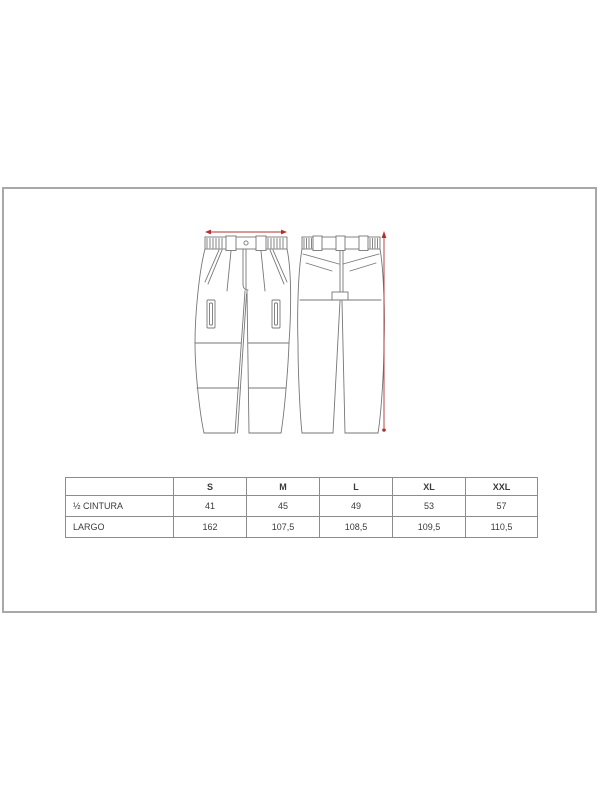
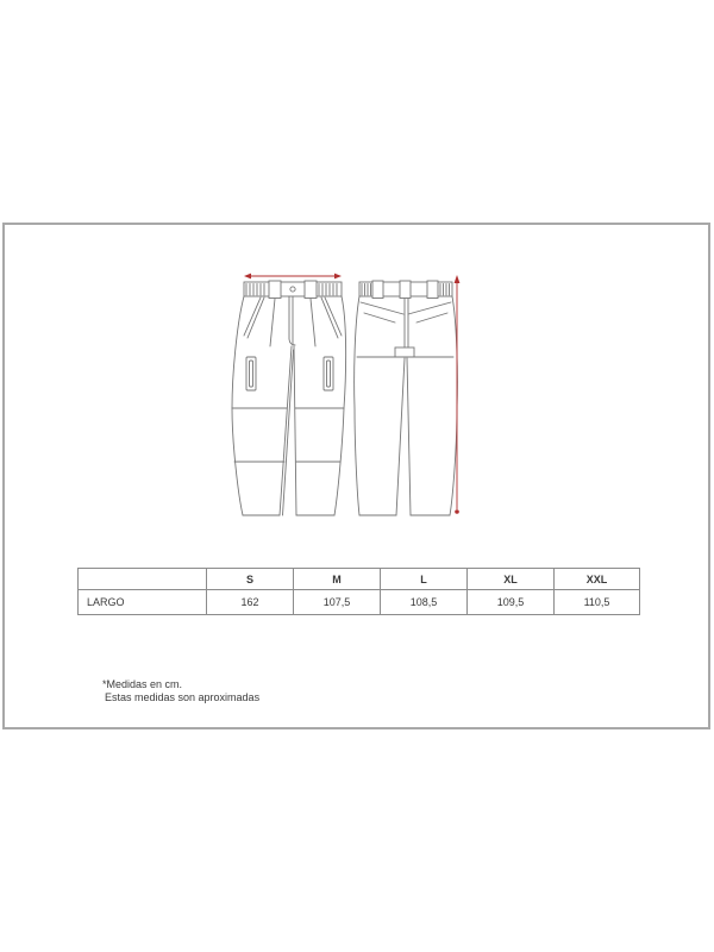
  	S	M	L	XL	XXL
- ½ CINTURA	41	45	49	53	57
  LARGO	162	107,5	108,5	109,5	110,5
+ *Medidas en cm.
+ Estas medidas son aproximadas
